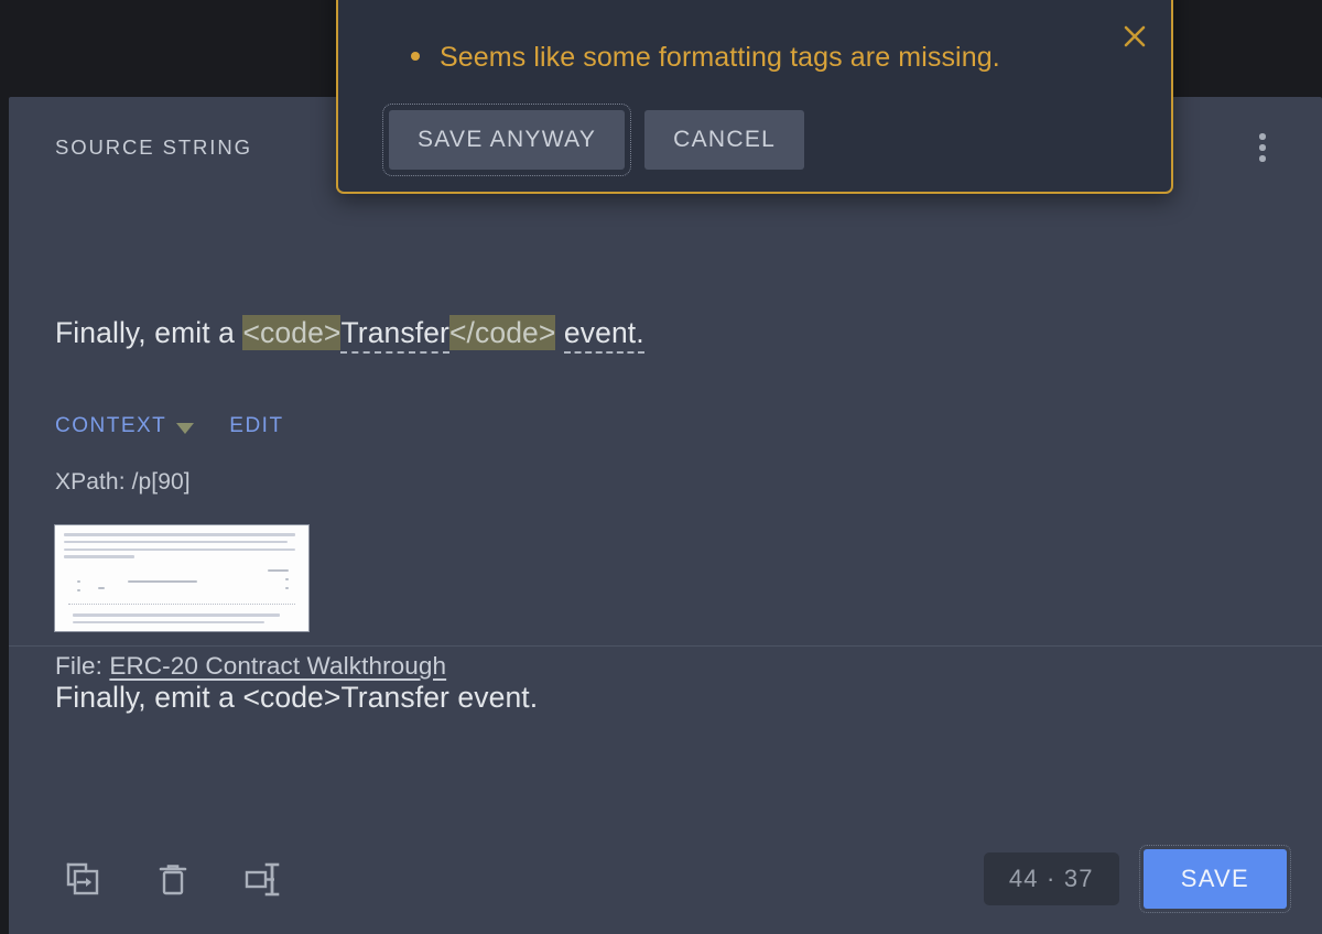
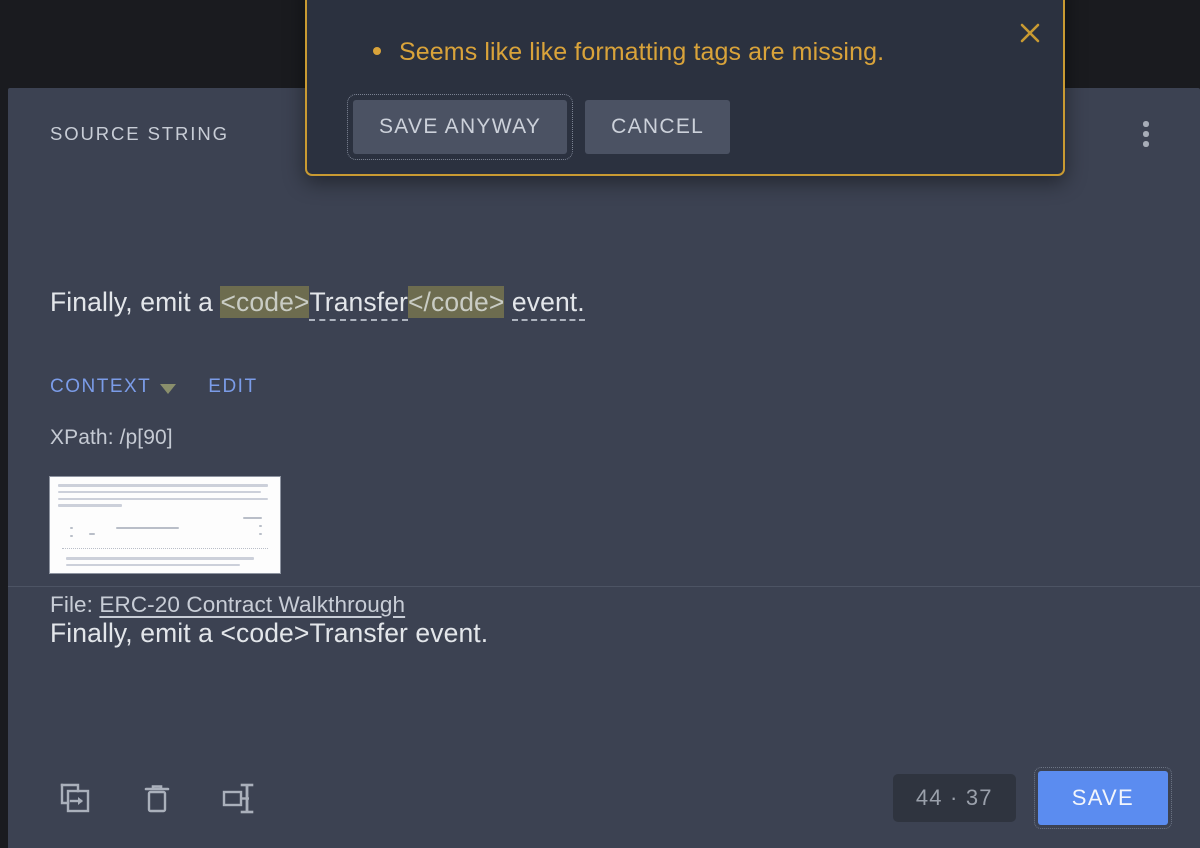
  SOURCE STRING
  Finally, emit a <code>Transfer</code> event.
  CONTEXT
  EDIT
  XPath: /p[90]
  File: ERC-20 Contract Walkthrough
  Finally, emit a <code>Transfer event.
  44 · 37
  SAVE
- Seems like some formatting tags are missing.
+ Seems like like formatting tags are missing.
  SAVE ANYWAY
  CANCEL
